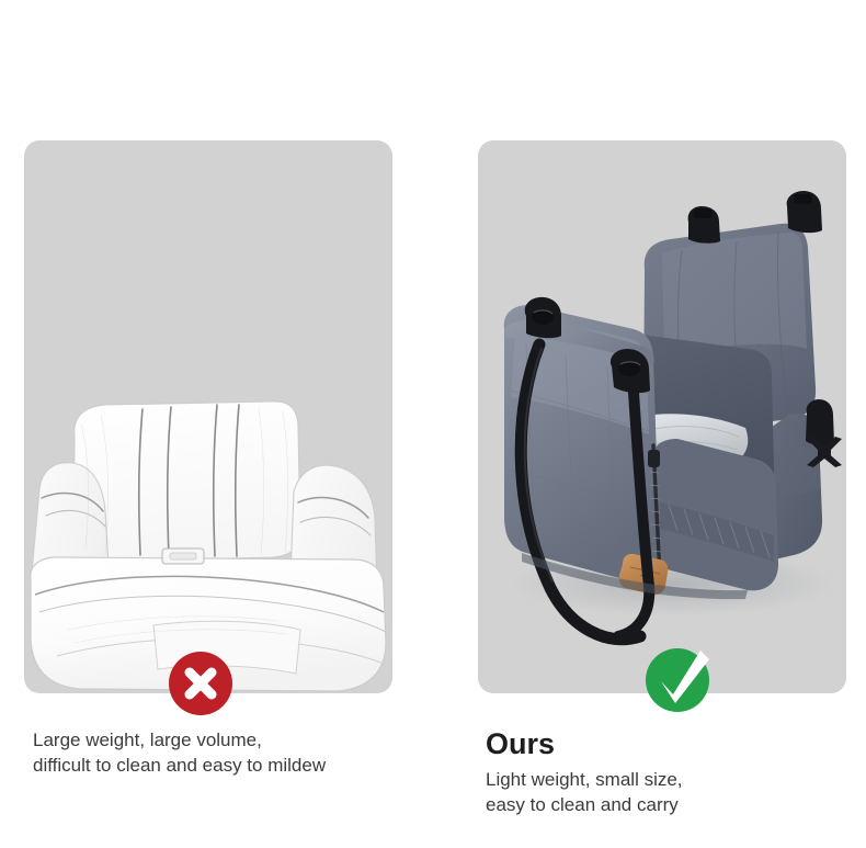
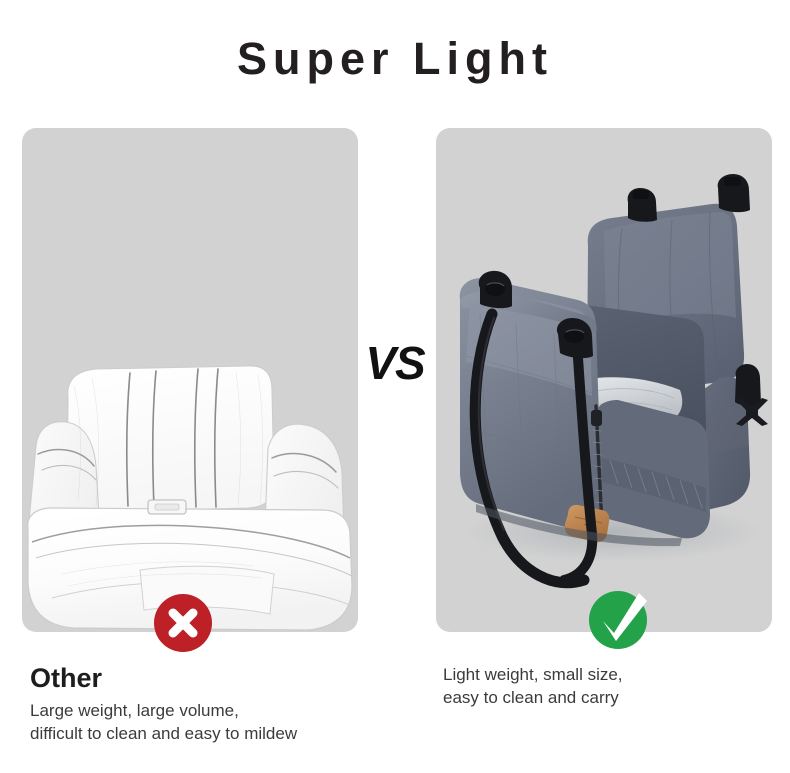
+ Super Light
+ VS
+ Other
  Large weight, large volume,
  difficult to clean and easy to mildew
- Ours
  Light weight, small size,
  easy to clean and carry
